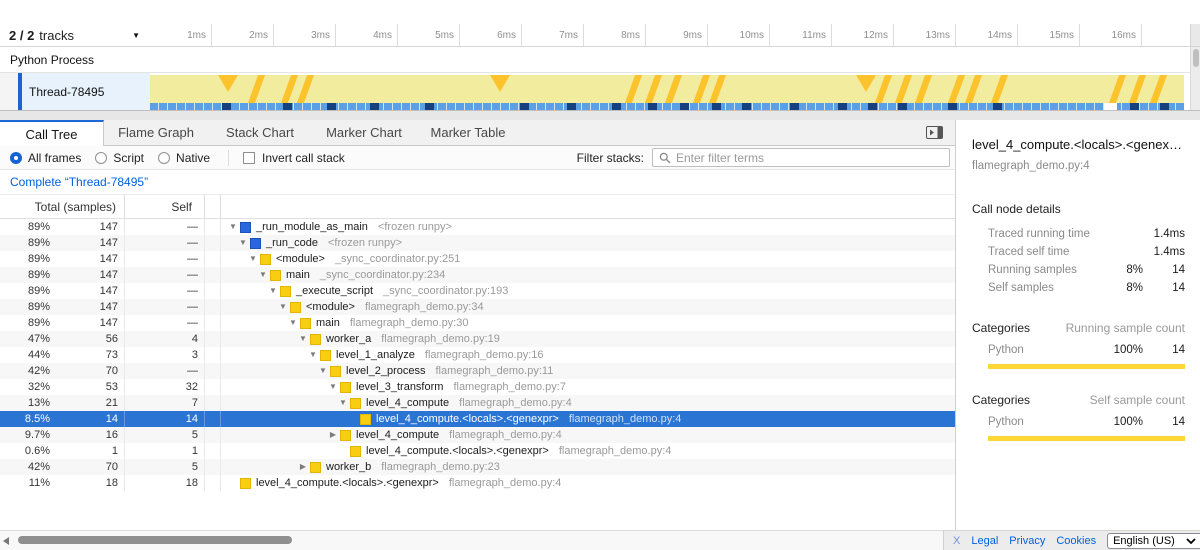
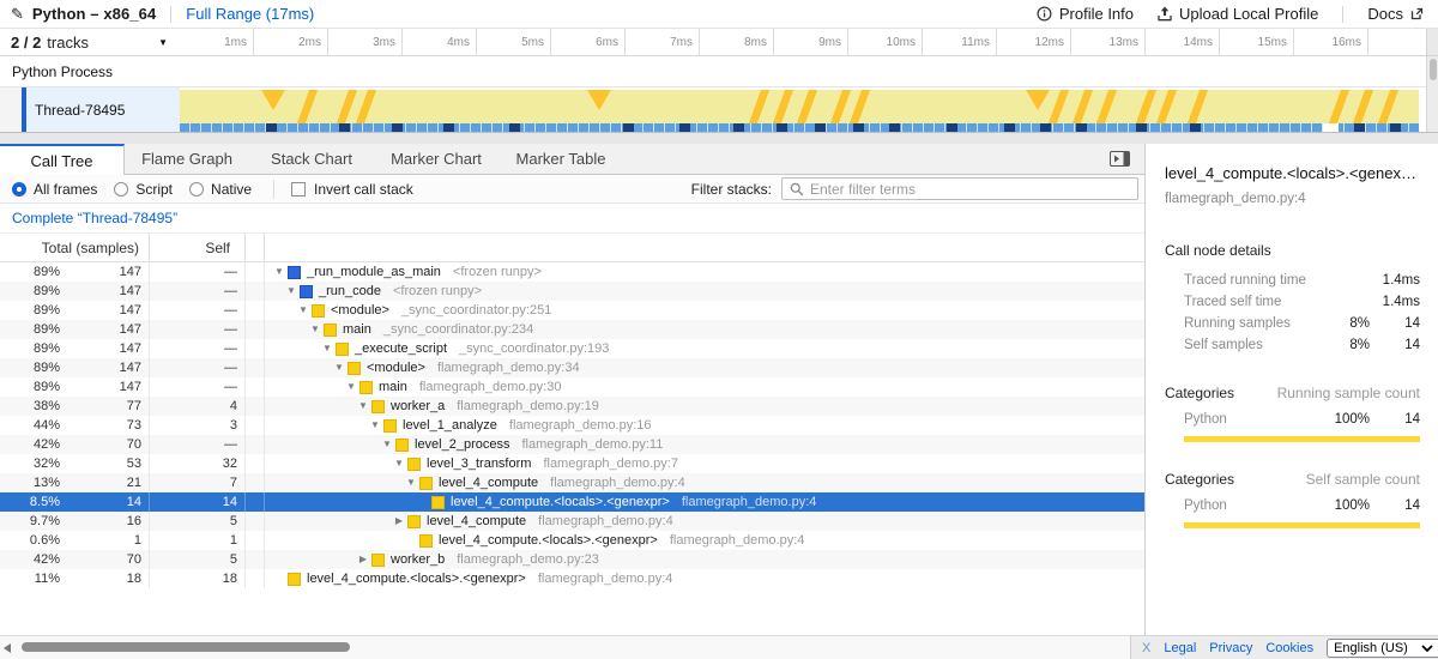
+ ✎
+ Python – x86_64
+ Full Range (17ms)
+ Profile Info
+ Upload Local Profile
+ Docs
  2 / 2
  tracks
  ▼
  1ms
  2ms
  3ms
  4ms
  5ms
  6ms
  7ms
  8ms
  9ms
  10ms
  11ms
  12ms
  13ms
  14ms
  15ms
  16ms
  Python Process
  Thread-78495
  Call Tree
  Flame Graph
  Stack Chart
  Marker Chart
  Marker Table
  All frames
  Script
  Native
  Invert call stack
  Filter stacks:
  Enter filter terms
  Complete “Thread-78495”
  Total (samples)
  Self
  89%
  147
  —
  ▼
  _run_module_as_main
  <frozen runpy>
  89%
  147
  —
  ▼
  _run_code
  <frozen runpy>
  89%
  147
  —
  ▼
  <module>
  _sync_coordinator.py:251
  89%
  147
  —
  ▼
  main
  _sync_coordinator.py:234
  89%
  147
  —
  ▼
  _execute_script
  _sync_coordinator.py:193
  89%
  147
  —
  ▼
  <module>
  flamegraph_demo.py:34
  89%
  147
  —
  ▼
  main
  flamegraph_demo.py:30
- 47%
+ 38%
- 56
+ 77
  4
  ▼
  worker_a
  flamegraph_demo.py:19
  44%
  73
  3
  ▼
  level_1_analyze
  flamegraph_demo.py:16
  42%
  70
  —
  ▼
  level_2_process
  flamegraph_demo.py:11
  32%
  53
  32
  ▼
  level_3_transform
  flamegraph_demo.py:7
  13%
  21
  7
  ▼
  level_4_compute
  flamegraph_demo.py:4
  8.5%
  14
  14
  level_4_compute.<locals>.<genexpr>
  flamegraph_demo.py:4
  9.7%
  16
  5
  ▶
  level_4_compute
  flamegraph_demo.py:4
  0.6%
  1
  1
  level_4_compute.<locals>.<genexpr>
  flamegraph_demo.py:4
  42%
  70
  5
  ▶
  worker_b
  flamegraph_demo.py:23
  11%
  18
  18
  level_4_compute.<locals>.<genexpr>
  flamegraph_demo.py:4
  level_4_compute.<locals>.<genexpr>
  flamegraph_demo.py:4
  Call node details
  Traced running time
  1.4ms
  Traced self time
  1.4ms
  Running samples
  8%
  14
  Self samples
  8%
  14
  Categories
  Running sample count
  Python
  100%
  14
  Categories
  Self sample count
  Python
  100%
  14
  X
  Legal
  Privacy
  Cookies
  English (US)
